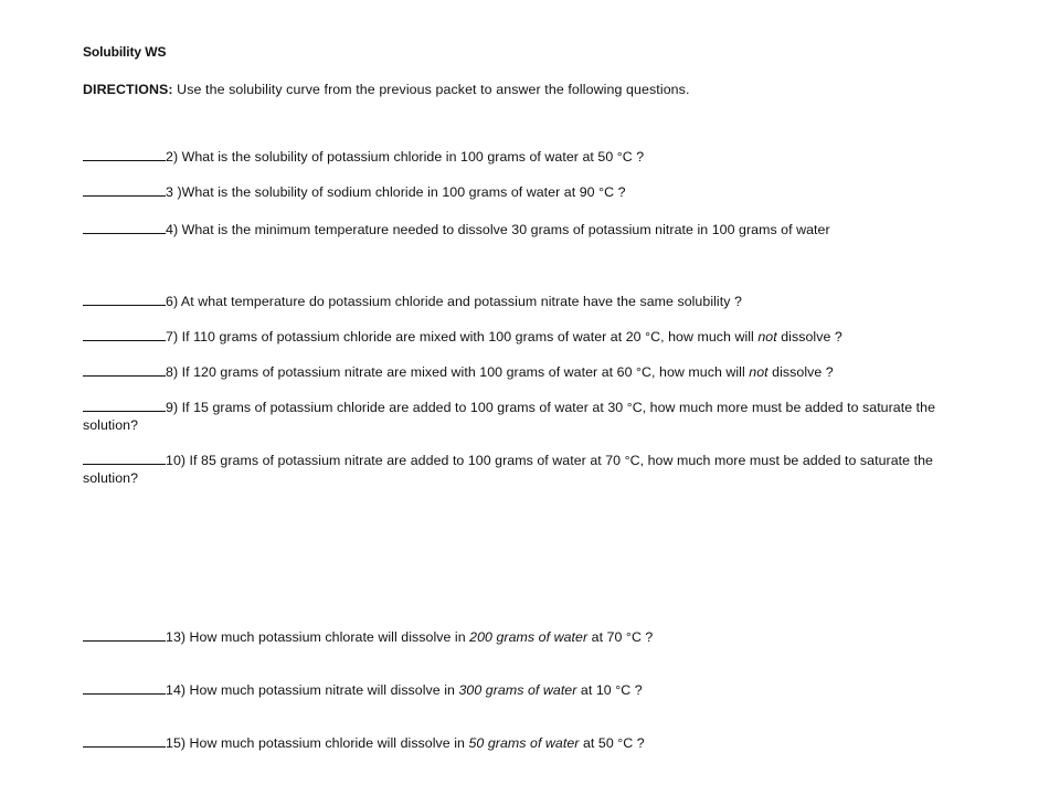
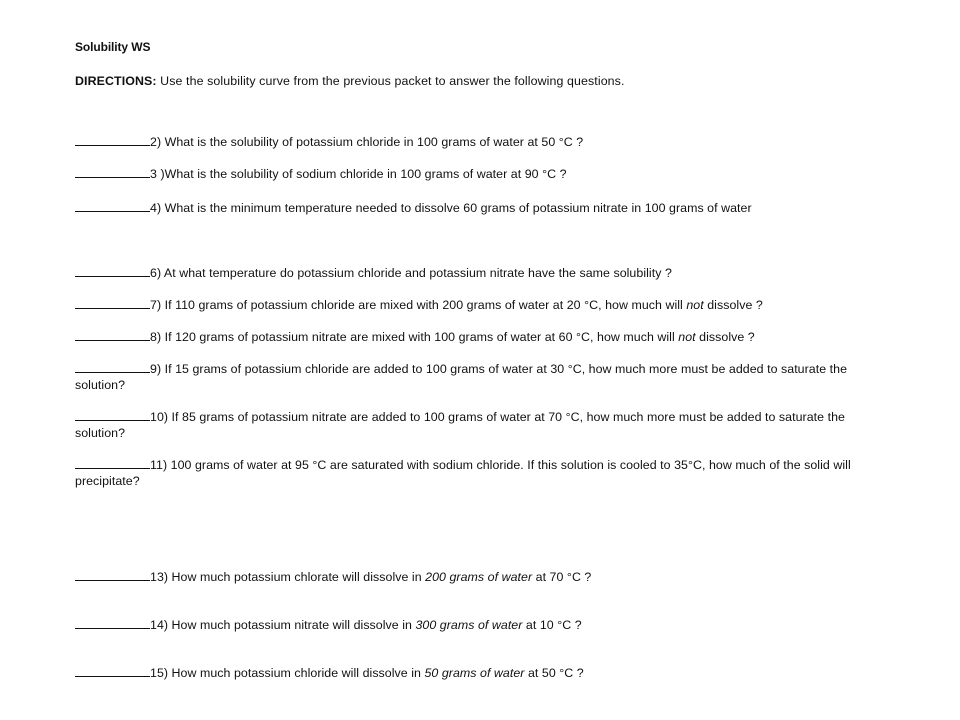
  Solubility WS
  DIRECTIONS: Use the solubility curve from the previous packet to answer the following questions.
  2) What is the solubility of potassium chloride in 100 grams of water at 50 °C ?
  3 )What is the solubility of sodium chloride in 100 grams of water at 90 °C ?
- 4) What is the minimum temperature needed to dissolve 30 grams of potassium nitrate in 100 grams of water
+ 4) What is the minimum temperature needed to dissolve 60 grams of potassium nitrate in 100 grams of water
  6) At what temperature do potassium chloride and potassium nitrate have the same solubility ?
- 7) If 110 grams of potassium chloride are mixed with 100 grams of water at 20 °C, how much will not dissolve ?
+ 7) If 110 grams of potassium chloride are mixed with 200 grams of water at 20 °C, how much will not dissolve ?
  8) If 120 grams of potassium nitrate are mixed with 100 grams of water at 60 °C, how much will not dissolve ?
  9) If 15 grams of potassium chloride are added to 100 grams of water at 30 °C, how much more must be added to saturate the solution?
  10) If 85 grams of potassium nitrate are added to 100 grams of water at 70 °C, how much more must be added to saturate the solution?
+ 11) 100 grams of water at 95 °C are saturated with sodium chloride. If this solution is cooled to 35°C, how much of the solid will precipitate?
  13) How much potassium chlorate will dissolve in 200 grams of water at 70 °C ?
  14) How much potassium nitrate will dissolve in 300 grams of water at 10 °C ?
  15) How much potassium chloride will dissolve in 50 grams of water at 50 °C ?
